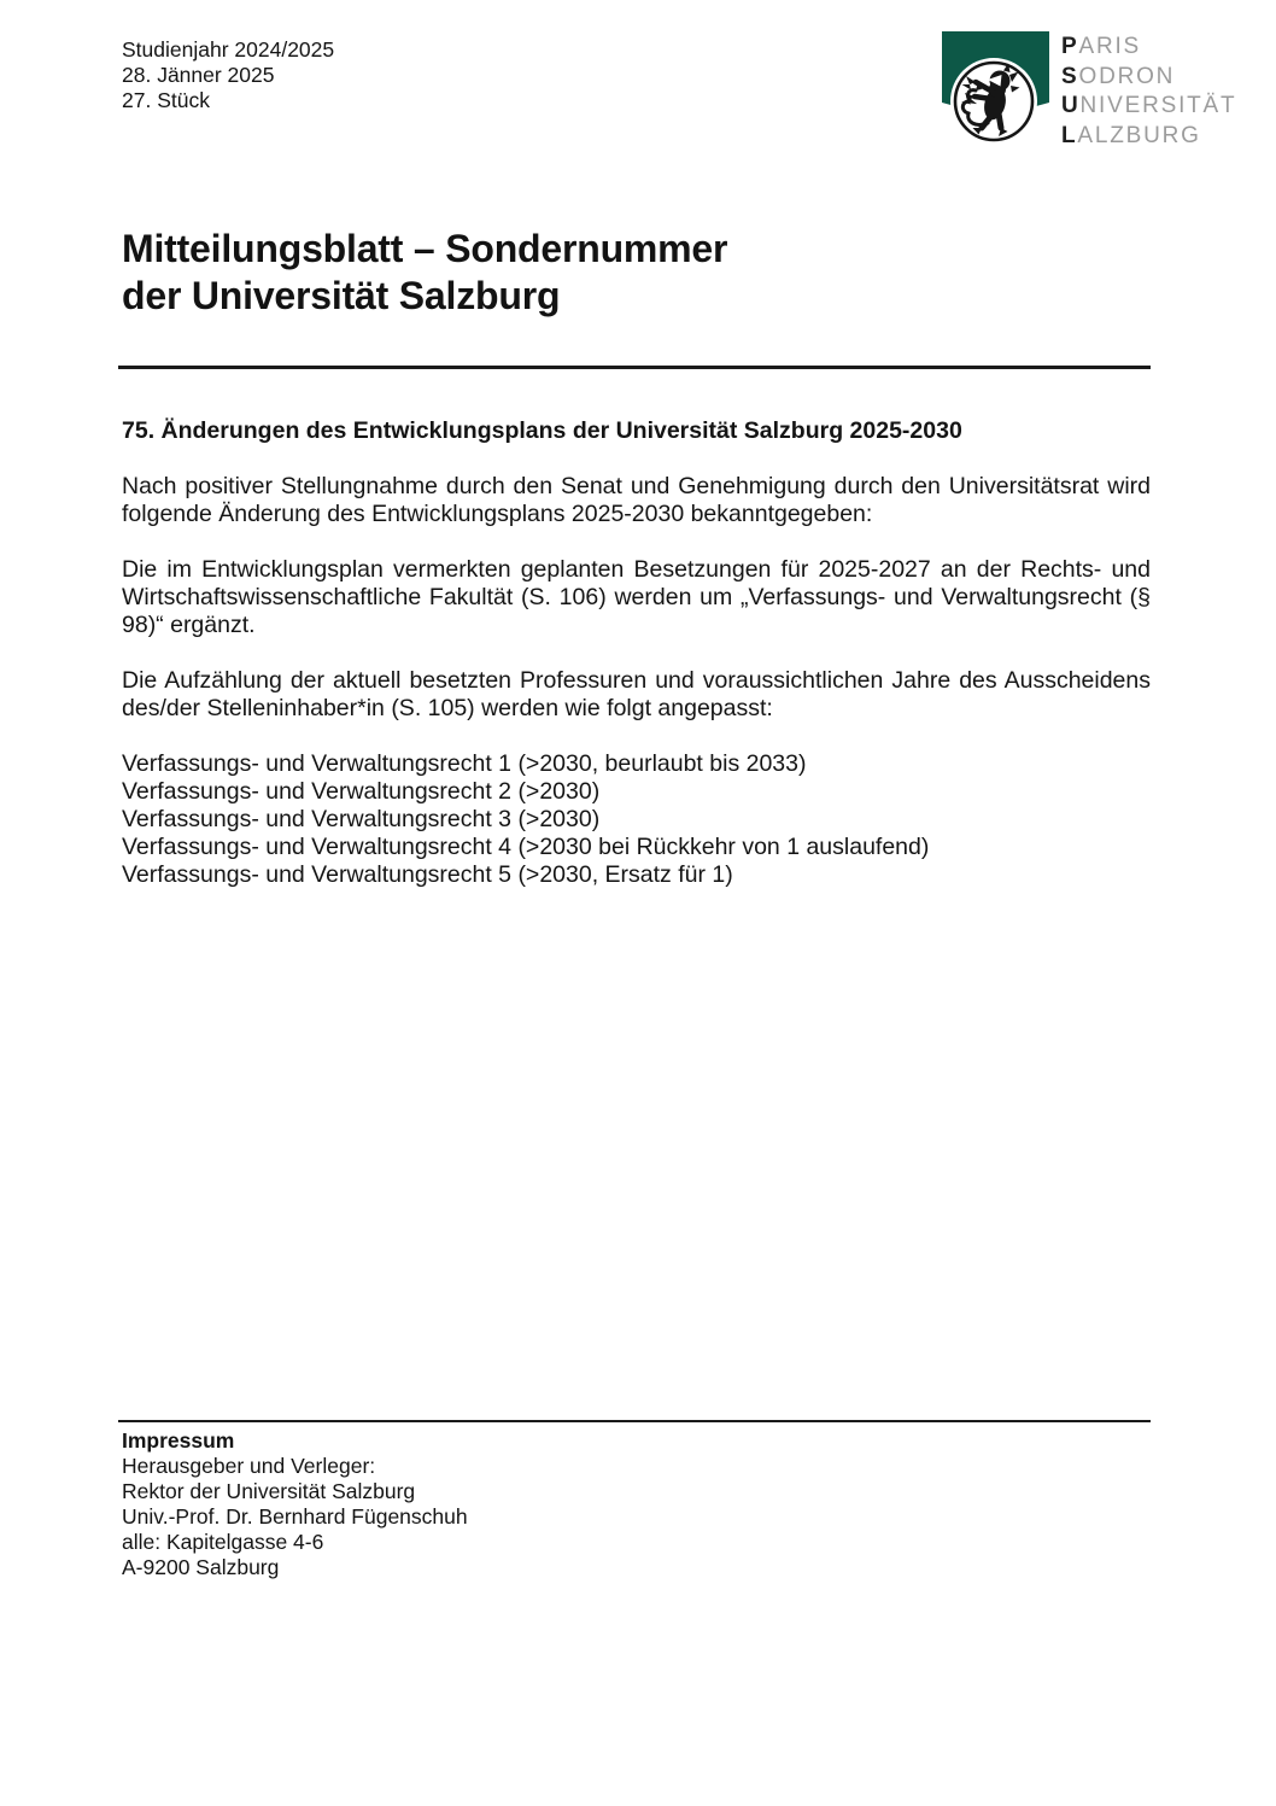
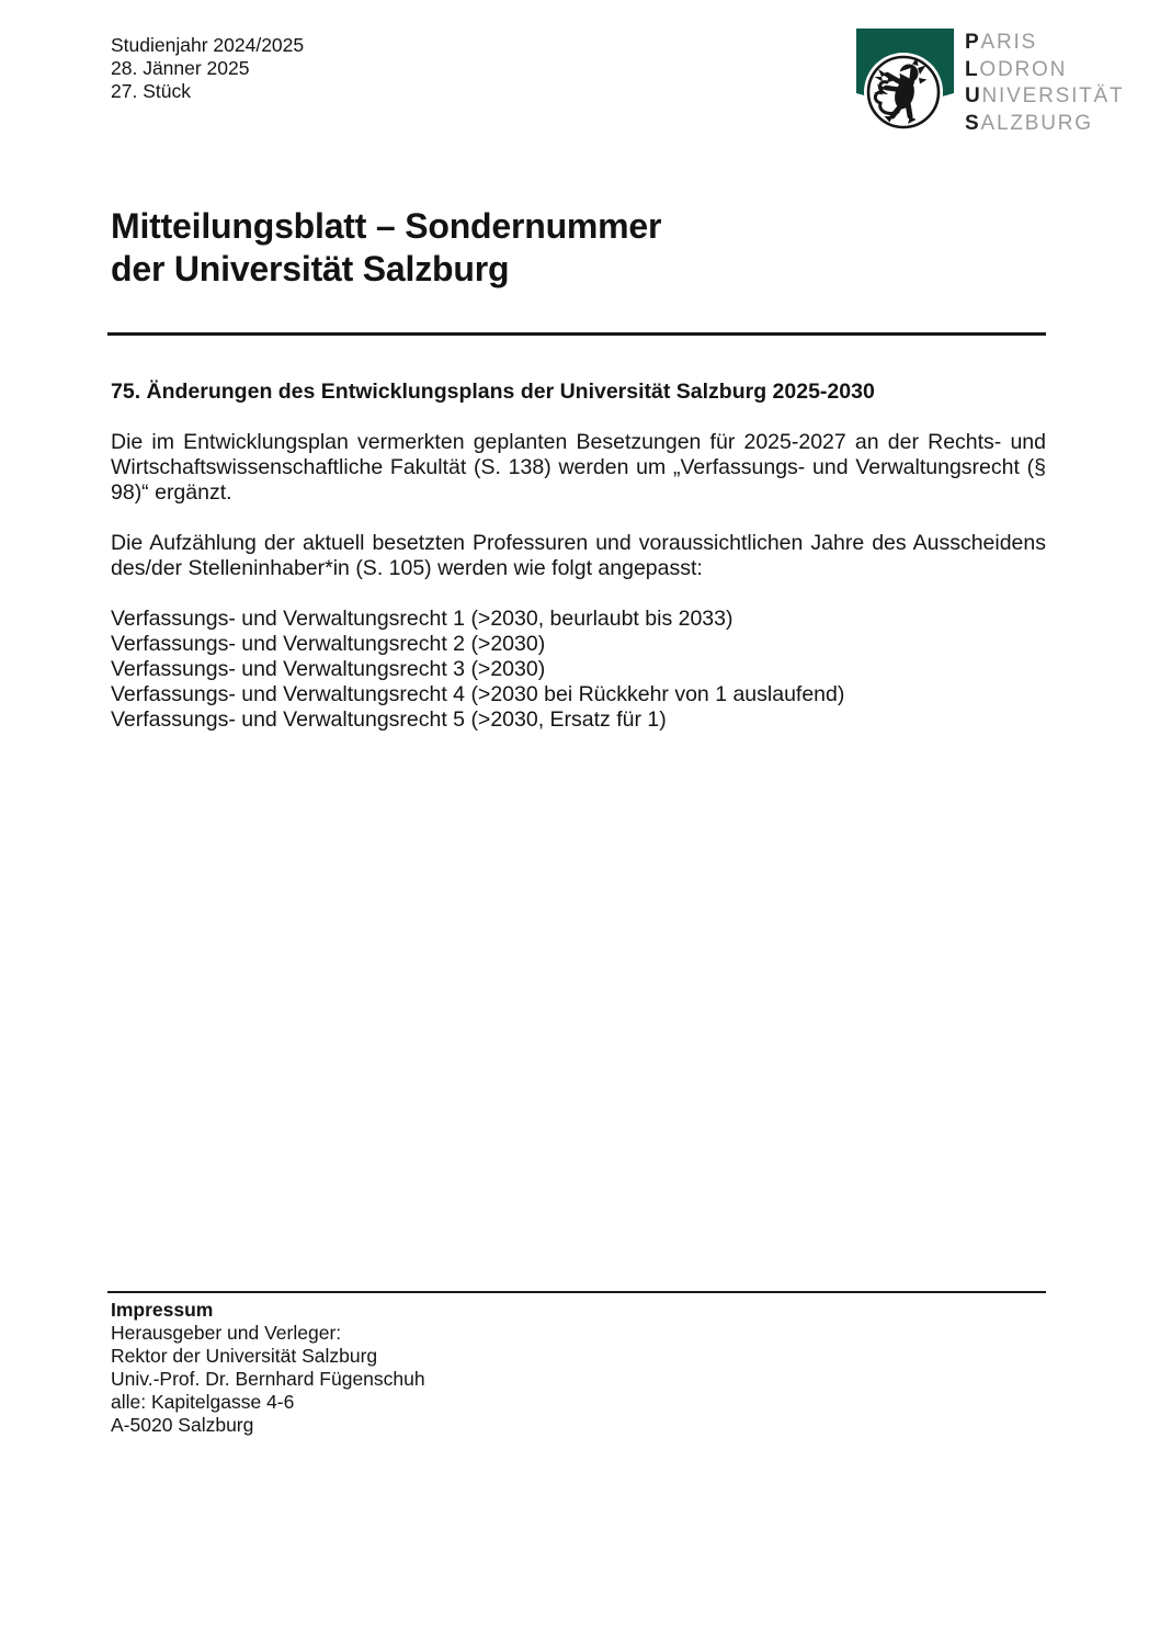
  Studienjahr 2024/2025
  28. Jänner 2025
  27. Stück
  PARIS
- SODRON
+ LODRON
  UNIVERSITÄT
- LALZBURG
+ SALZBURG
  Mitteilungsblatt – Sondernummer
  der Universität Salzburg
  75. Änderungen des Entwicklungsplans der Universität Salzburg 2025-2030
- Nach positiver Stellungnahme durch den Senat und Genehmigung durch den Universitätsrat wird folgende Änderung des Entwicklungsplans 2025-2030 bekanntgegeben:
- Die im Entwicklungsplan vermerkten geplanten Besetzungen für 2025-2027 an der Rechts- und Wirtschaftswissenschaftliche Fakultät (S. 106) werden um „Verfassungs- und Verwaltungsrecht (§ 98)“ ergänzt.
+ Die im Entwicklungsplan vermerkten geplanten Besetzungen für 2025-2027 an der Rechts- und Wirtschaftswissenschaftliche Fakultät (S. 138) werden um „Verfassungs- und Verwaltungsrecht (§ 98)“ ergänzt.
  Die Aufzählung der aktuell besetzten Professuren und voraussichtlichen Jahre des Ausscheidens des/der Stelleninhaber*in (S. 105) werden wie folgt angepasst:
  Verfassungs- und Verwaltungsrecht 1 (>2030, beurlaubt bis 2033)
  Verfassungs- und Verwaltungsrecht 2 (>2030)
  Verfassungs- und Verwaltungsrecht 3 (>2030)
  Verfassungs- und Verwaltungsrecht 4 (>2030 bei Rückkehr von 1 auslaufend)
  Verfassungs- und Verwaltungsrecht 5 (>2030, Ersatz für 1)
  Impressum
  Herausgeber und Verleger:
  Rektor der Universität Salzburg
  Univ.-Prof. Dr. Bernhard Fügenschuh
  alle: Kapitelgasse 4-6
- A-9200 Salzburg
+ A-5020 Salzburg
